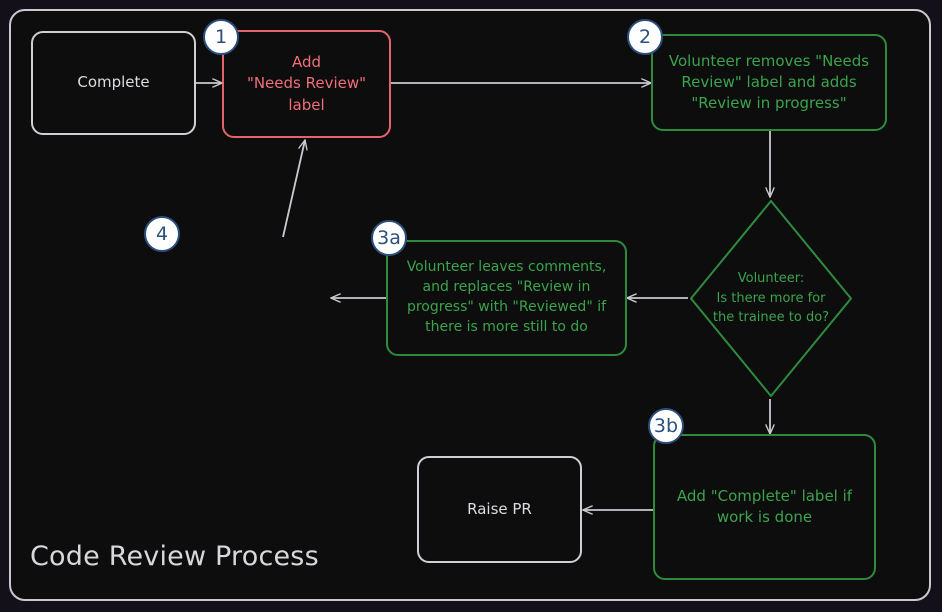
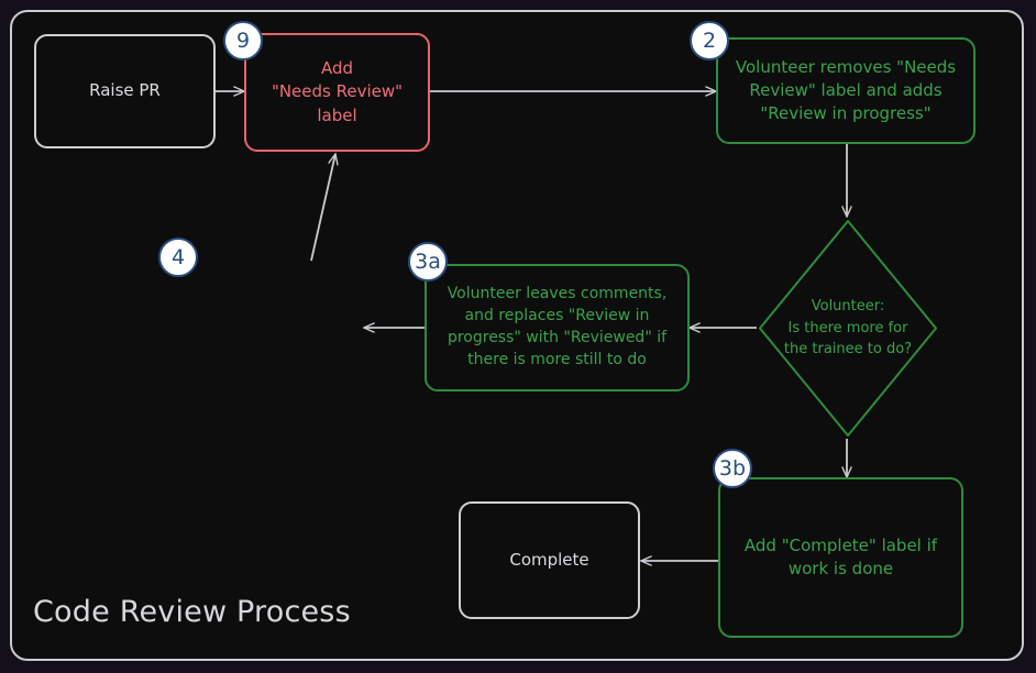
- Complete
+ Raise PR
  Add
  "Needs Review"
  label
- 1
+ 9
  Volunteer removes "Needs
  Review" label and adds
  "Review in progress"
  2
  Volunteer:
  Is there more for
  the trainee to do?
  Volunteer leaves comments,
  and replaces "Review in
  progress" with "Reviewed" if
  there is more still to do
  3a
  4
  Add "Complete" label if
  work is done
  3b
- Raise PR
+ Complete
  Code Review Process
